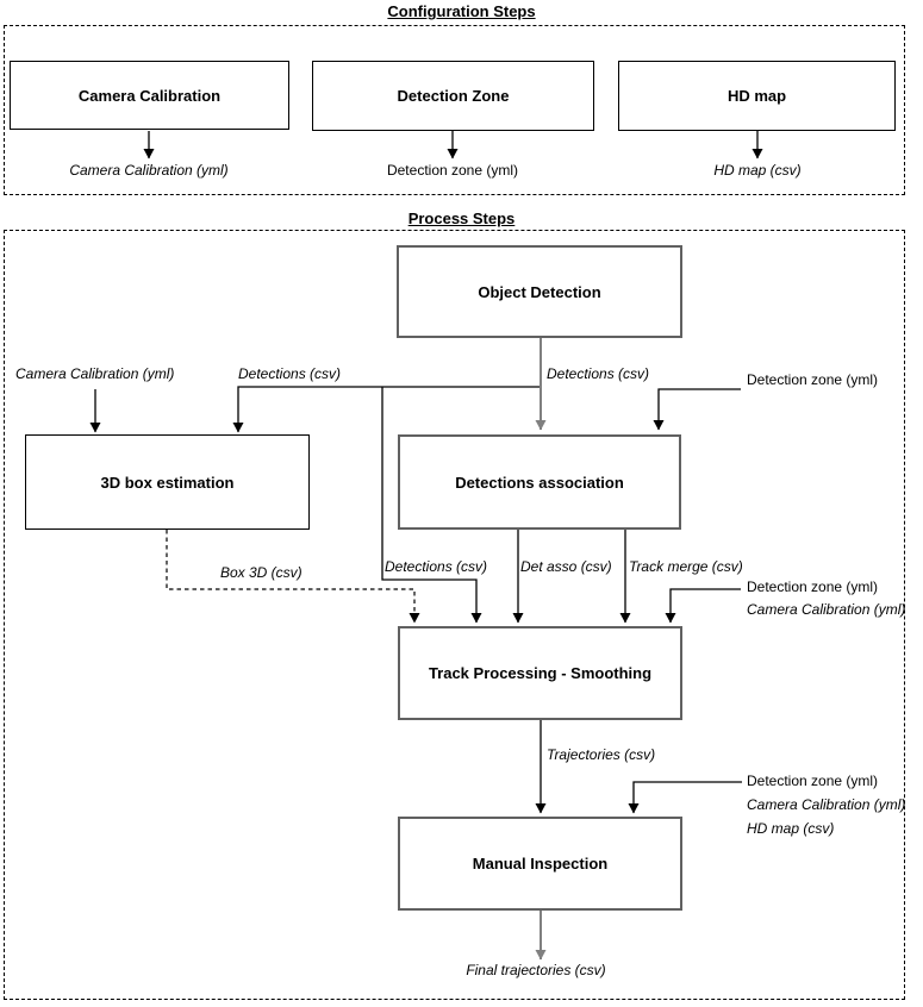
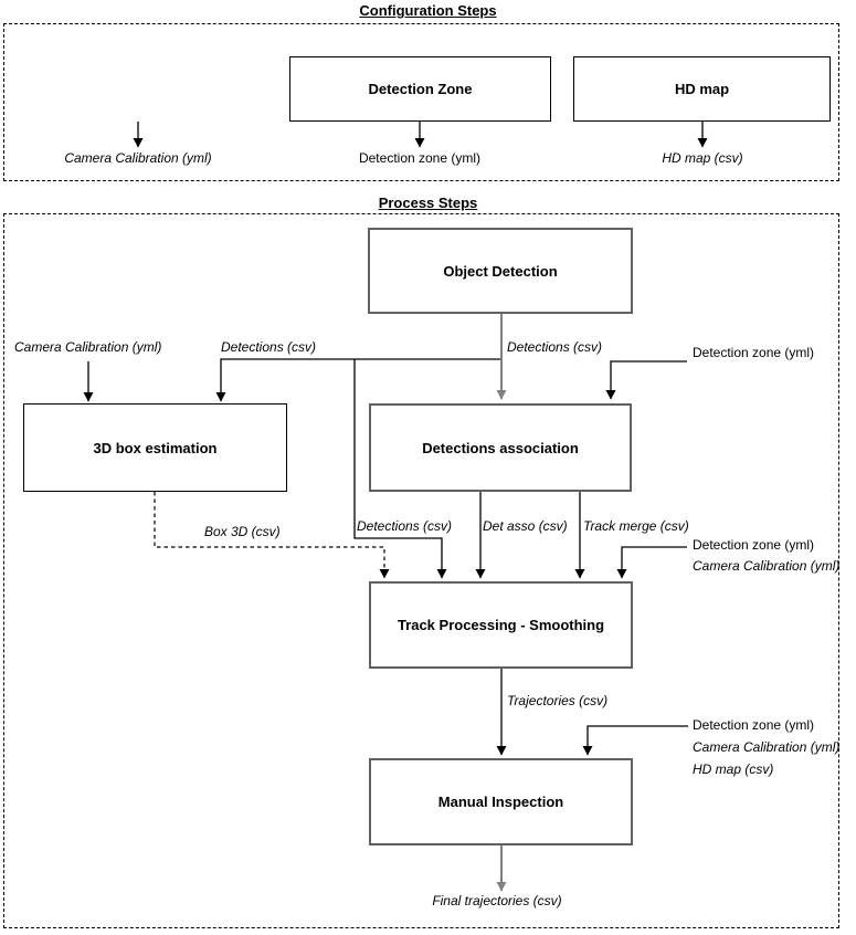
  Configuration Steps
  Process Steps
- Camera Calibration
  Detection Zone
  HD map
  Object Detection
  3D box estimation
  Detections association
  Track Processing - Smoothing
  Manual Inspection
  Camera Calibration (yml)
  Detection zone (yml)
  HD map (csv)
  Camera Calibration (yml)
  Detections (csv)
  Detections (csv)
  Detection zone (yml)
  Box 3D (csv)
  Detections (csv)
  Det asso (csv)
  Track merge (csv)
  Detection zone (yml)
  Camera Calibration (yml)
  Trajectories (csv)
  Detection zone (yml)
  Camera Calibration (yml)
  HD map (csv)
  Final trajectories (csv)
